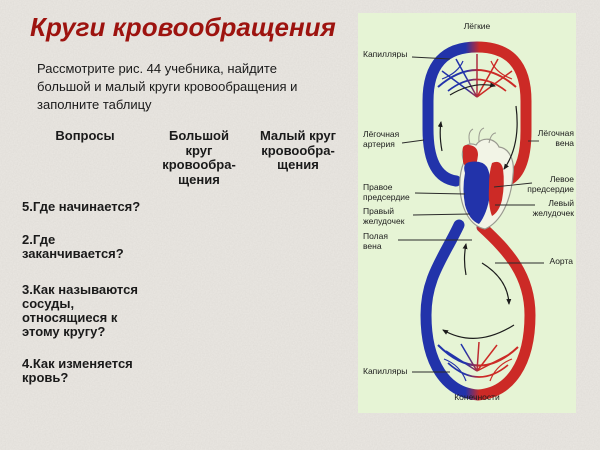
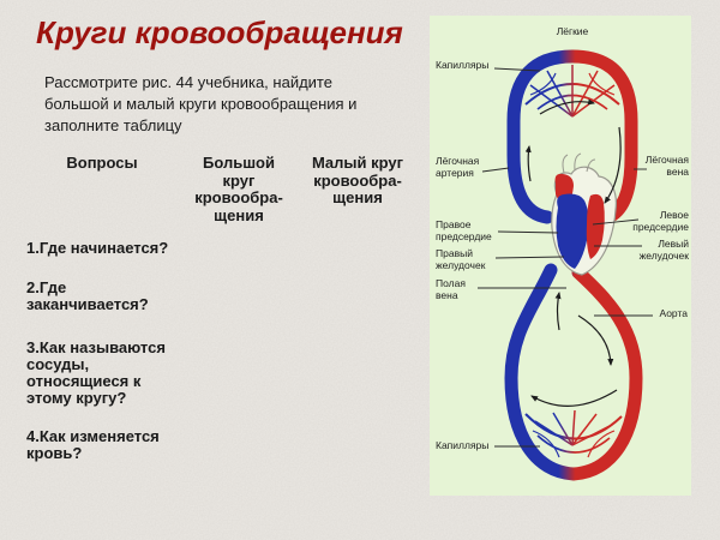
  Круги кровообращения
  Рассмотрите рис. 44 учебника, найдите
  большой и малый круги кровообращения и
  заполните таблицу
  Вопросы
  Большой
  круг
  кровообра-
  щения
  Малый круг
  кровообра-
  щения
- 5.Где начинается?
+ 1.Где начинается?
  2.Где
  заканчивается?
  3.Как называются
  сосуды,
  относящиеся к
  этому кругу?
  4.Как изменяется
  кровь?
  Лёгкие
  Капилляры
  Лёгочная
  артерия
  Лёгочная
  вена
  Правое
  предсердие
  Левое
  предсердие
  Правый
  желудочек
  Левый
  желудочек
  Полая
  вена
  Аорта
  Капилляры
- Конечности
